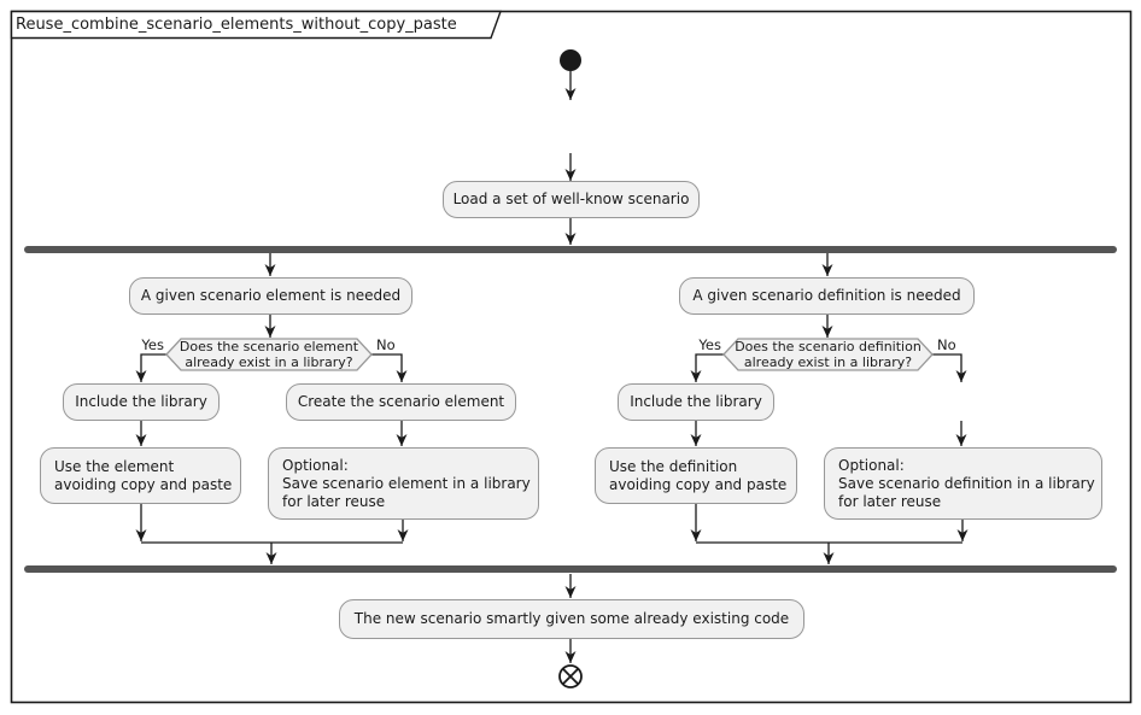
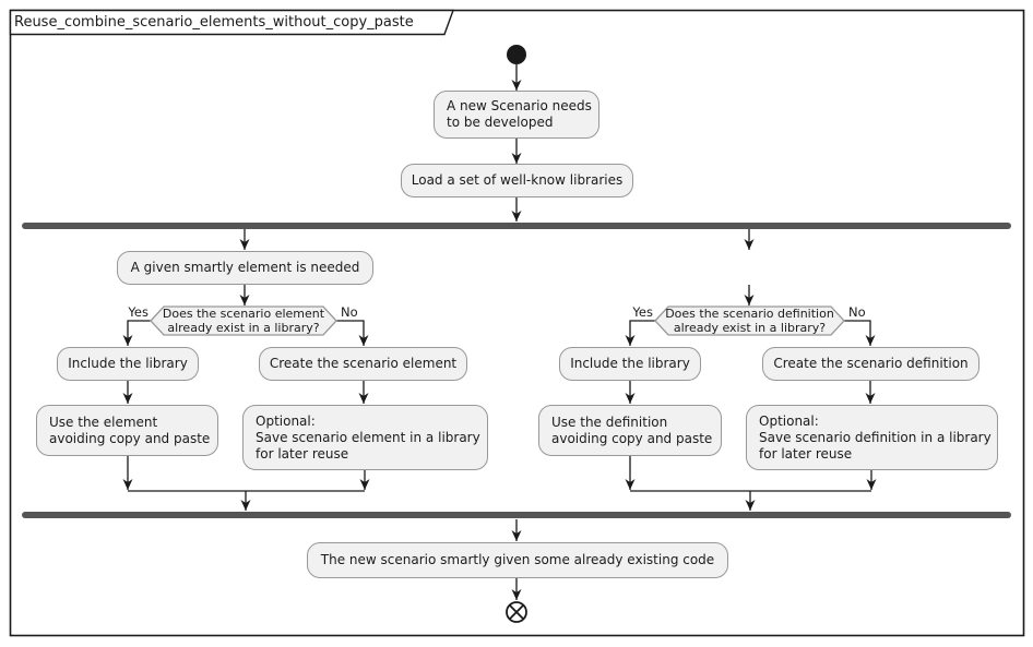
  Reuse_combine_scenario_elements_without_copy_paste
+ A new Scenario needs
+ to be developed
- Load a set of well-know scenario
+ Load a set of well-know libraries
- A given scenario element is needed
+ A given smartly element is needed
  Does the scenario element
  already exist in a library?
  Yes
  No
  Include the library
  Create the scenario element
  Use the element
  avoiding copy and paste
  Optional:
  Save scenario element in a library
  for later reuse
- A given scenario definition is needed
  Does the scenario definition
  already exist in a library?
  Yes
  No
  Include the library
+ Create the scenario definition
  Use the definition
  avoiding copy and paste
  Optional:
  Save scenario definition in a library
  for later reuse
  The new scenario smartly given some already existing code
